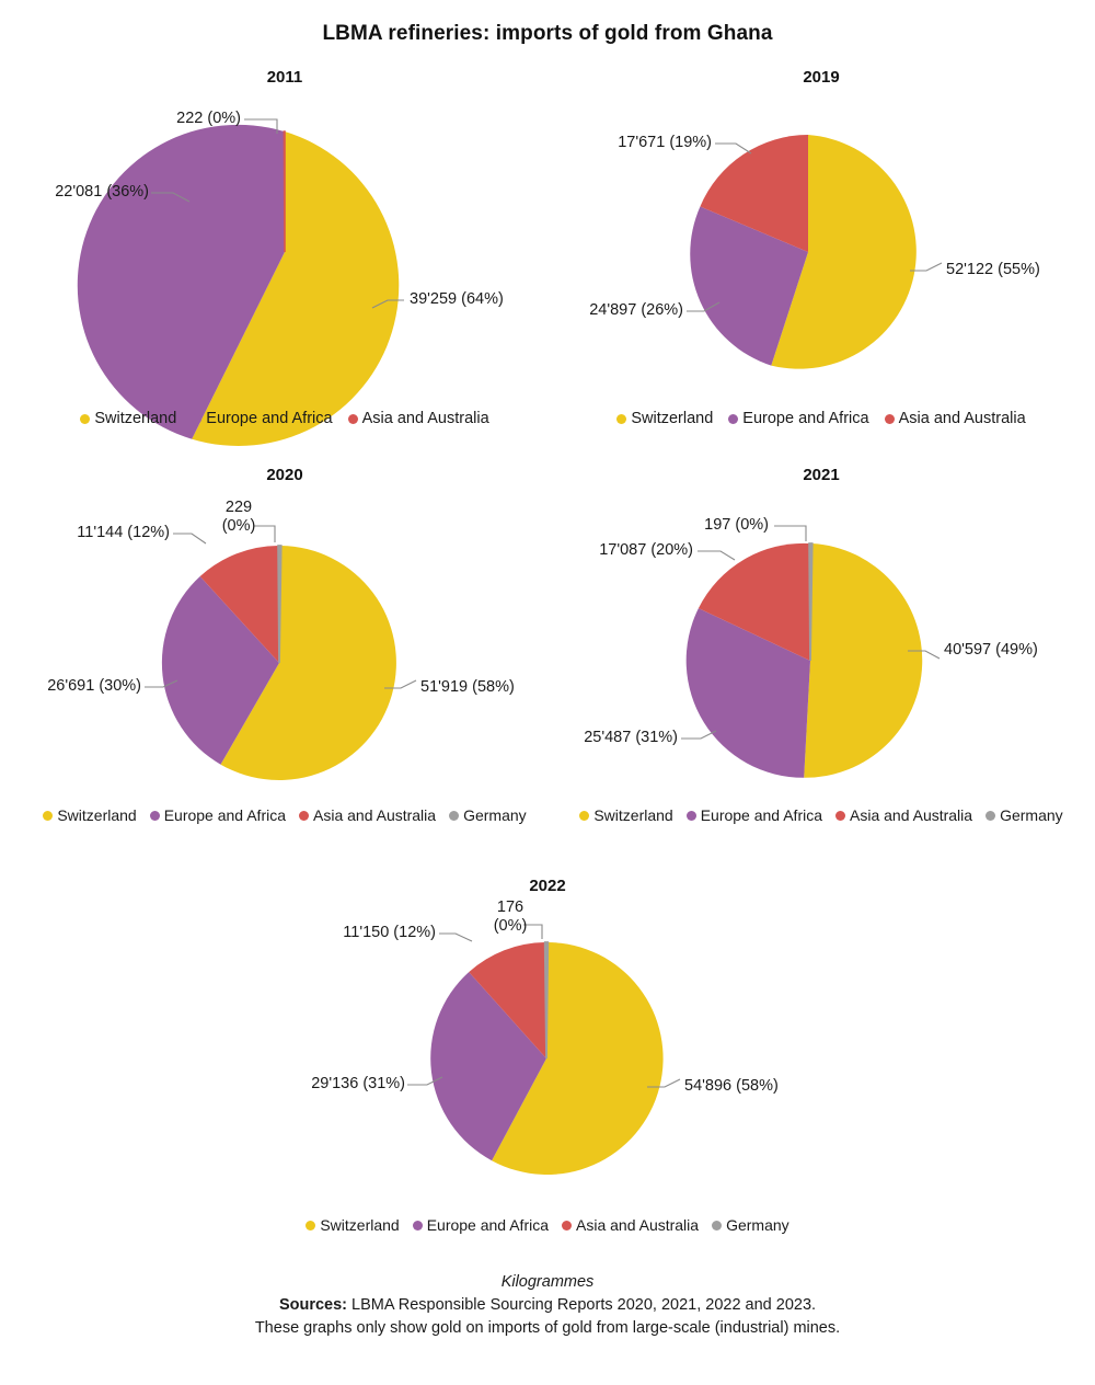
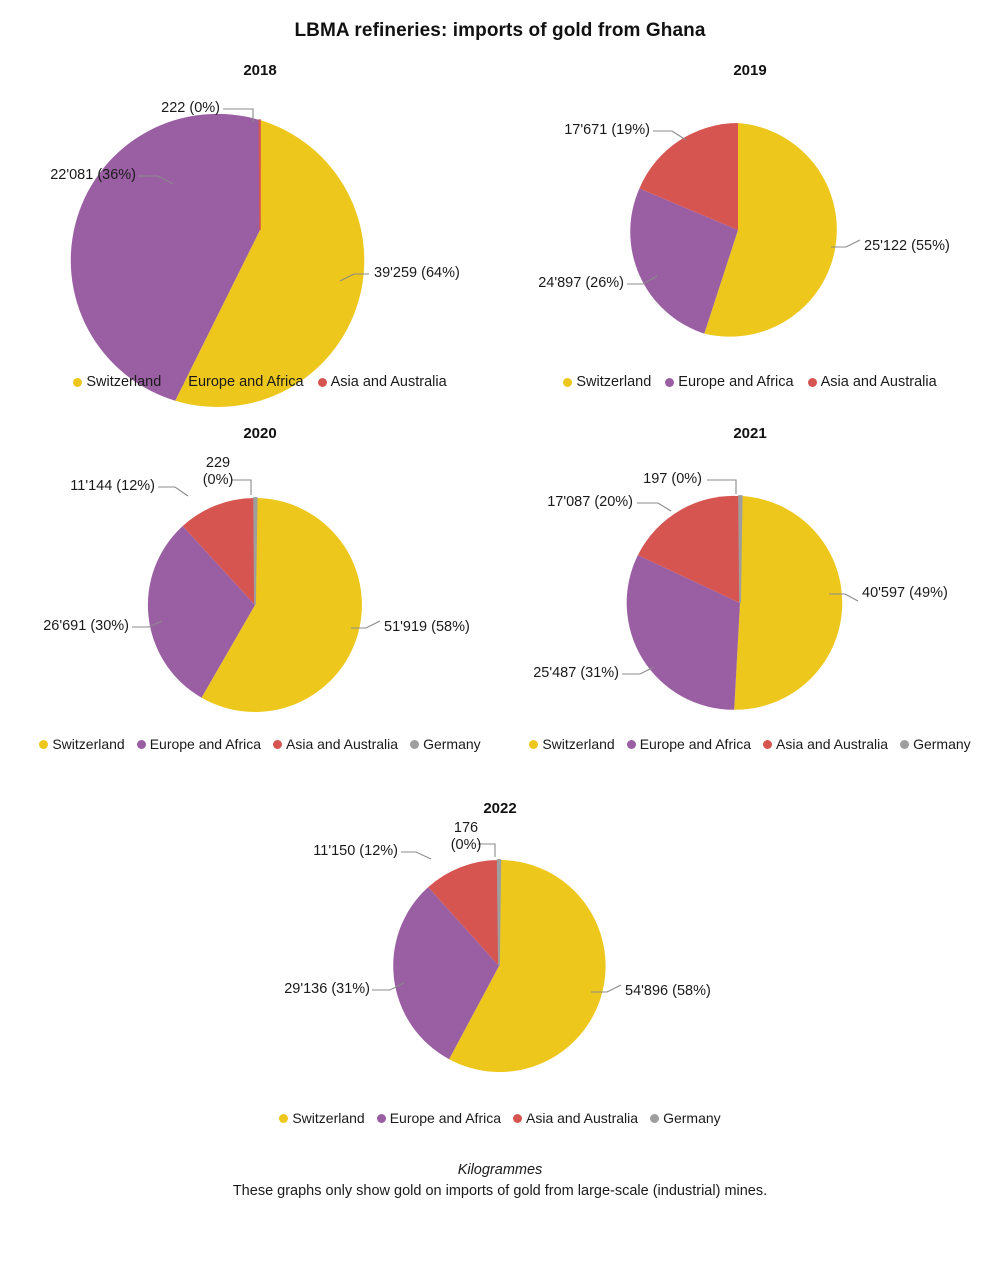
  LBMA refineries: imports of gold from Ghana
- 2011
+ 2018
  222 (0%)
  22'081 (36%)
  39'259 (64%)
  Switzerland
  Europe and Africa
  Asia and Australia
  2019
  17'671 (19%)
  24'897 (26%)
- 52'122 (55%)
+ 25'122 (55%)
  Switzerland
  Europe and Africa
  Asia and Australia
  2020
  229
  (0%)
  11'144 (12%)
  26'691 (30%)
  51'919 (58%)
  Switzerland
  Europe and Africa
  Asia and Australia
  Germany
  2021
  197 (0%)
  17'087 (20%)
  25'487 (31%)
  40'597 (49%)
  Switzerland
  Europe and Africa
  Asia and Australia
  Germany
  2022
  176
  (0%)
  11'150 (12%)
  29'136 (31%)
  54'896 (58%)
  Switzerland
  Europe and Africa
  Asia and Australia
  Germany
  Kilogrammes
- Sources: LBMA Responsible Sourcing Reports 2020, 2021, 2022 and 2023.
  These graphs only show gold on imports of gold from large-scale (industrial) mines.
